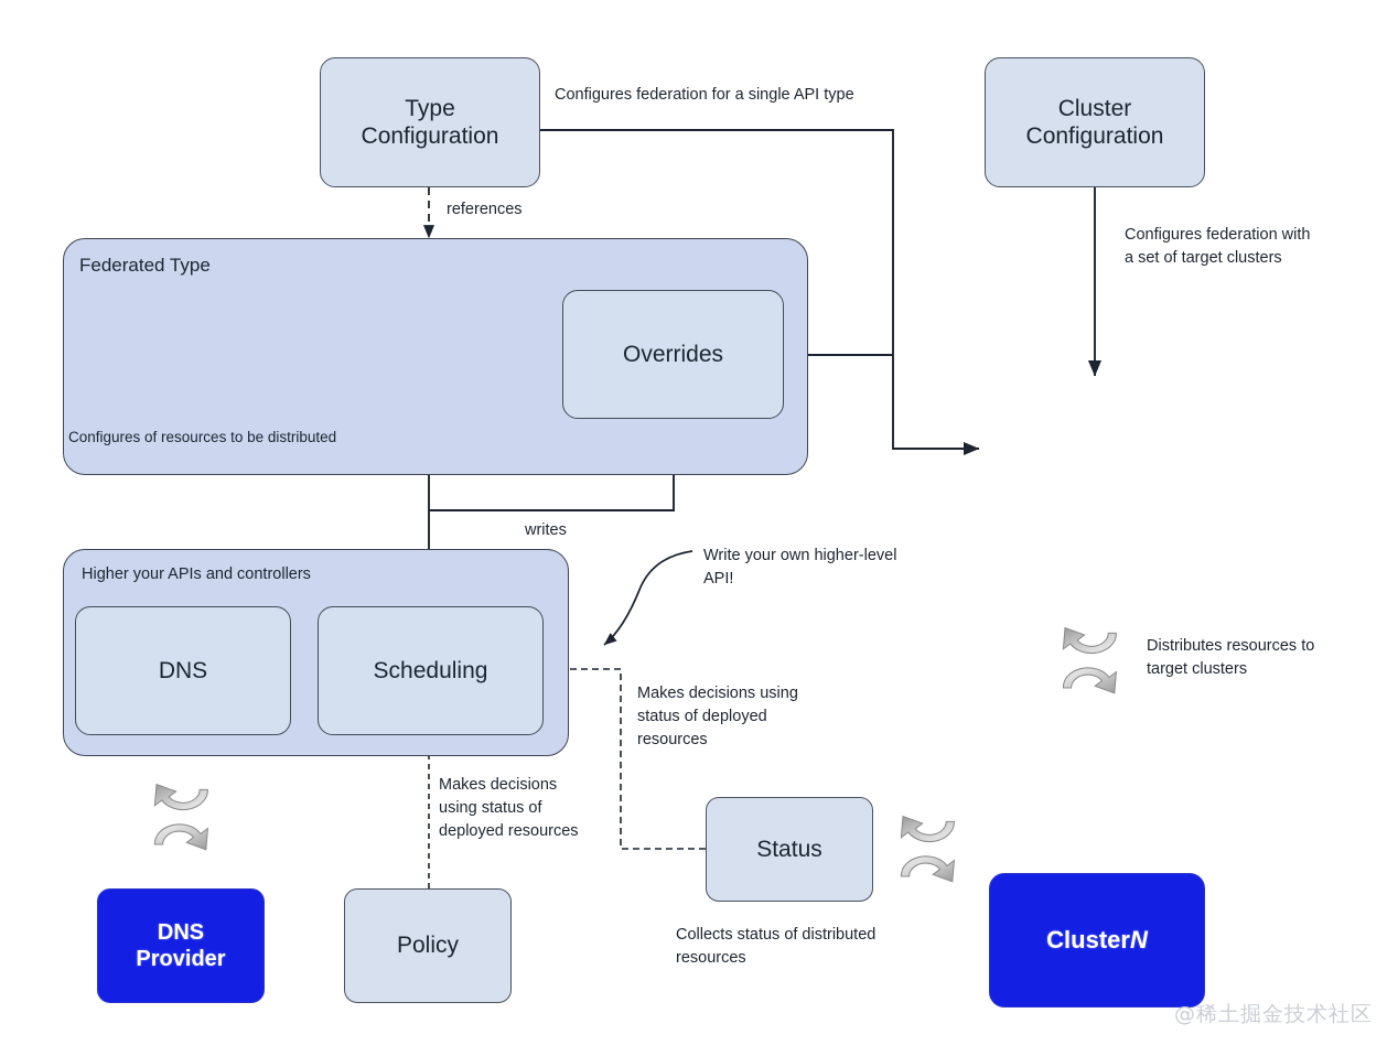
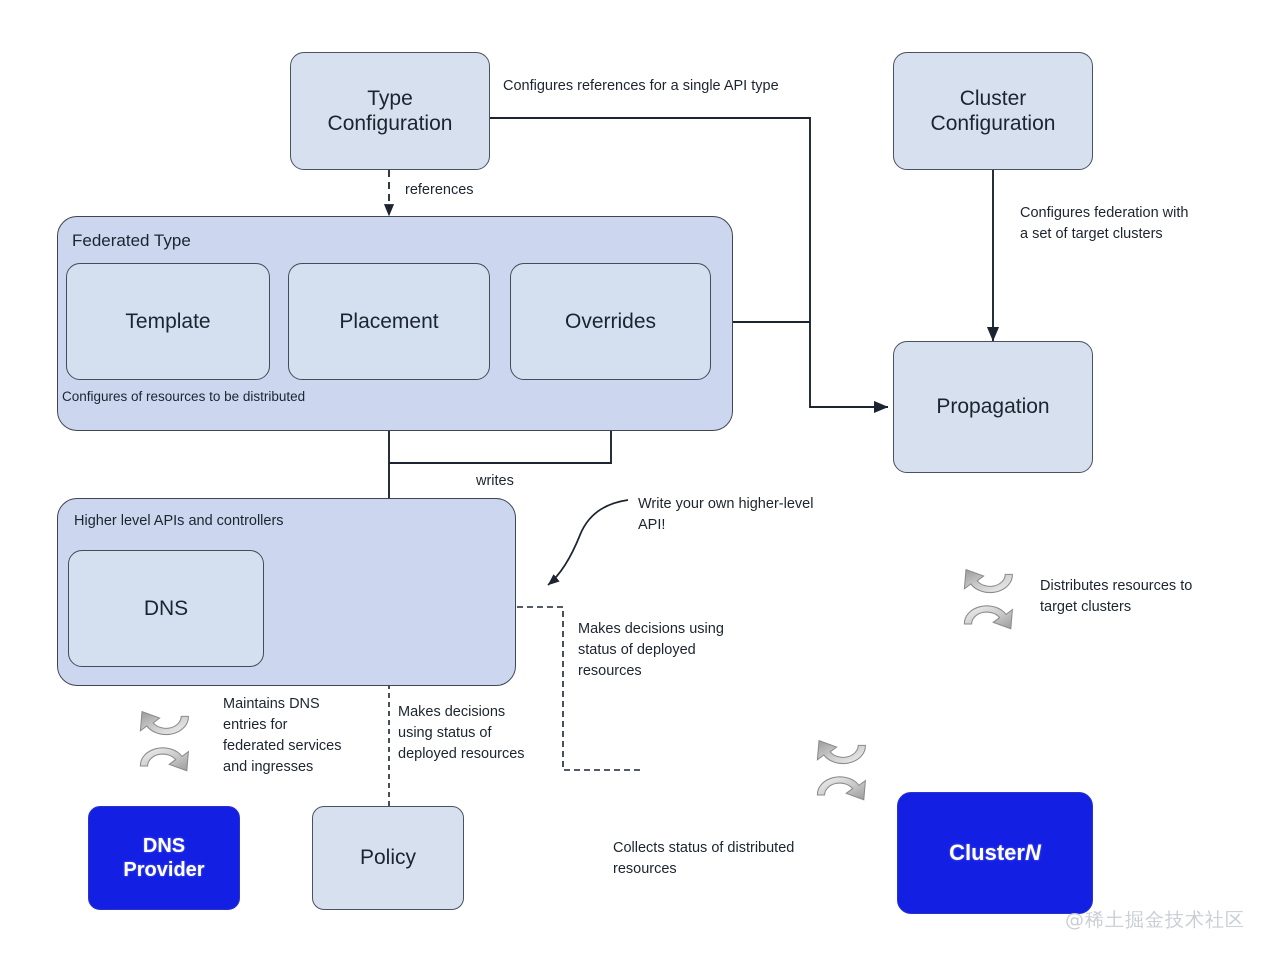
  Type
  Configuration
  Cluster
  Configuration
+ Propagation
  Federated Type
  Configures of resources to be distributed
+ Template
+ Placement
  Overrides
- Higher your APIs and controllers
+ Higher level APIs and controllers
  DNS
- Scheduling
  DNS
  Provider
  Policy
- Status
  Cluster
  N
- Configures federation for a single API type
+ Configures references for a single API type
  references
  Configures federation with
  a set of target clusters
  writes
  Write your own higher-level
  API!
  Makes decisions using
  status of deployed
  resources
+ Maintains DNS
+ entries for
+ federated services
+ and ingresses
  Makes decisions
  using status of
  deployed resources
  Collects status of distributed
  resources
  Distributes resources to
  target clusters
  @稀土掘金技术社区
